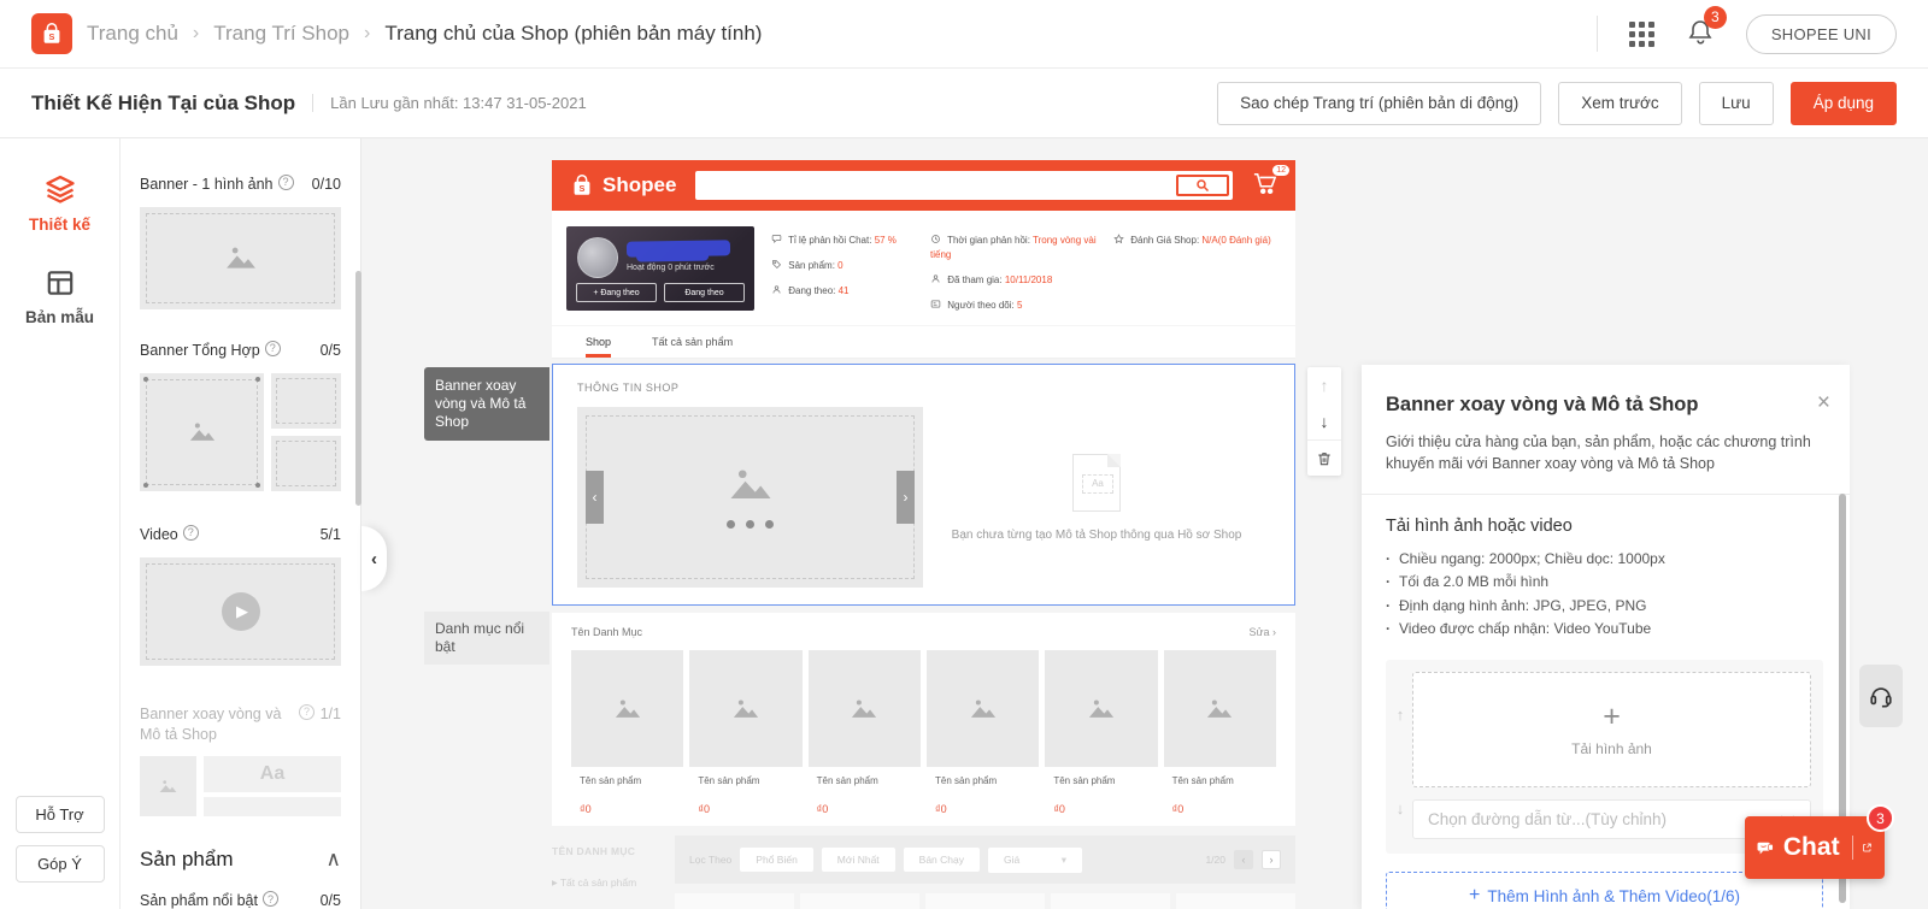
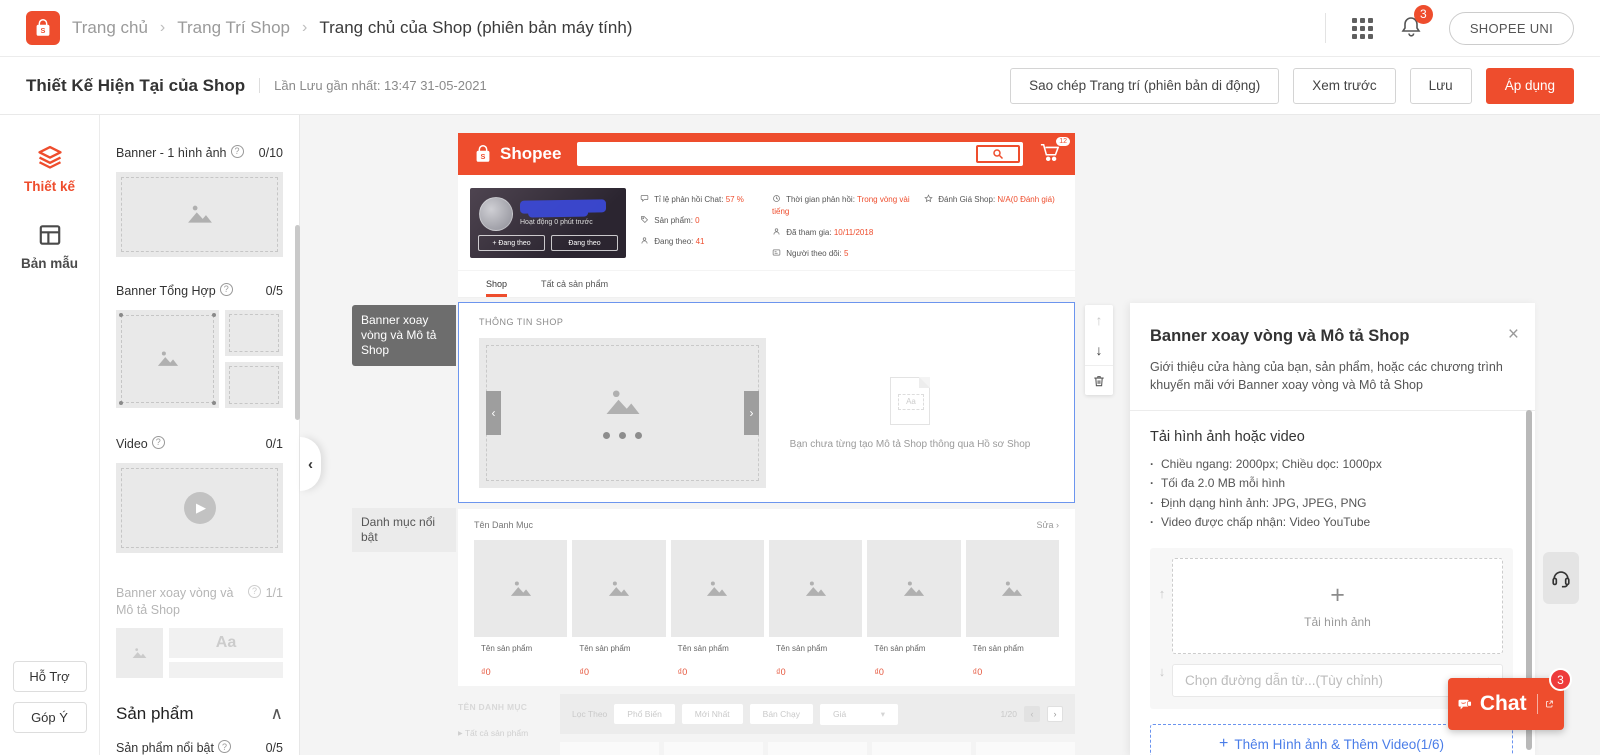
  Trang chủ
  ›
  Trang Trí Shop
  ›
  Trang chủ của Shop (phiên bản máy tính)
  3
  SHOPEE UNI
  Thiết Kế Hiện Tại của Shop
  Lần Lưu gần nhất: 13:47 31-05-2021
  Sao chép Trang trí (phiên bản di động)
  Xem trước
  Lưu
  Áp dụng
  Thiết kế
  Bản mẫu
  Hỗ Trợ
  Góp Ý
  Banner - 1 hình ảnh
  ?
  0/10
  Banner Tổng Hợp
  ?
  0/5
  Video
  ?
- 5/1
+ 0/1
  ▶
  Banner xoay vòng và Mô tả Shop
  ?
  1/1
  Aa
  Sản phẩm
  ∧
  Sản phẩm nổi bật
  ?
  0/5
  ‹
  Shopee
  Tỉ lệ phản hồi Chat: 57 %
  Sản phẩm: 0
  Đang theo: 41
  Thời gian phản hồi: Trong vòng vài tiếng
  Đã tham gia: 10/11/2018
  Người theo dõi: 5
  Đánh Giá Shop: N/A(0 Đánh giá)
  Shop
  Tất cả sản phẩm
  THÔNG TIN SHOP
  ‹
  ›
  Aa
  Bạn chưa từng tạo Mô tả Shop thông qua Hồ sơ Shop
  Tên Danh Mục
  Sửa ›
  Tên sản phẩm
  ₫0
  Tên sản phẩm
  ₫0
  Tên sản phẩm
  ₫0
  Tên sản phẩm
  ₫0
  Tên sản phẩm
  ₫0
  Tên sản phẩm
  ₫0
  TÊN DANH MỤC
  Tất cả sản phẩm
  Lọc Theo
  Phổ Biến
  Mới Nhất
  Bán Chạy
  Giá
  ▾
  1/20
  ‹
  ›
  Banner xoay vòng và Mô tả Shop
  Danh mục nổi bật
  ↑
  ↓
  Banner xoay vòng và Mô tả Shop
  ×
  Giới thiệu cửa hàng của bạn, sản phẩm, hoặc các chương trình khuyến mãi với Banner xoay vòng và Mô tả Shop
  Tải hình ảnh hoặc video
  Chiều ngang: 2000px; Chiều dọc: 1000px
  Tối đa 2.0 MB mỗi hình
  Định dạng hình ảnh: JPG, JPEG, PNG
  Video được chấp nhận: Video YouTube
  ↑
  ↓
  +
  Tải hình ảnh
  Chọn đường dẫn từ...(Tùy chỉnh)
  +
  Thêm Hình ảnh & Thêm Video(1/6)
  Chat
  3
